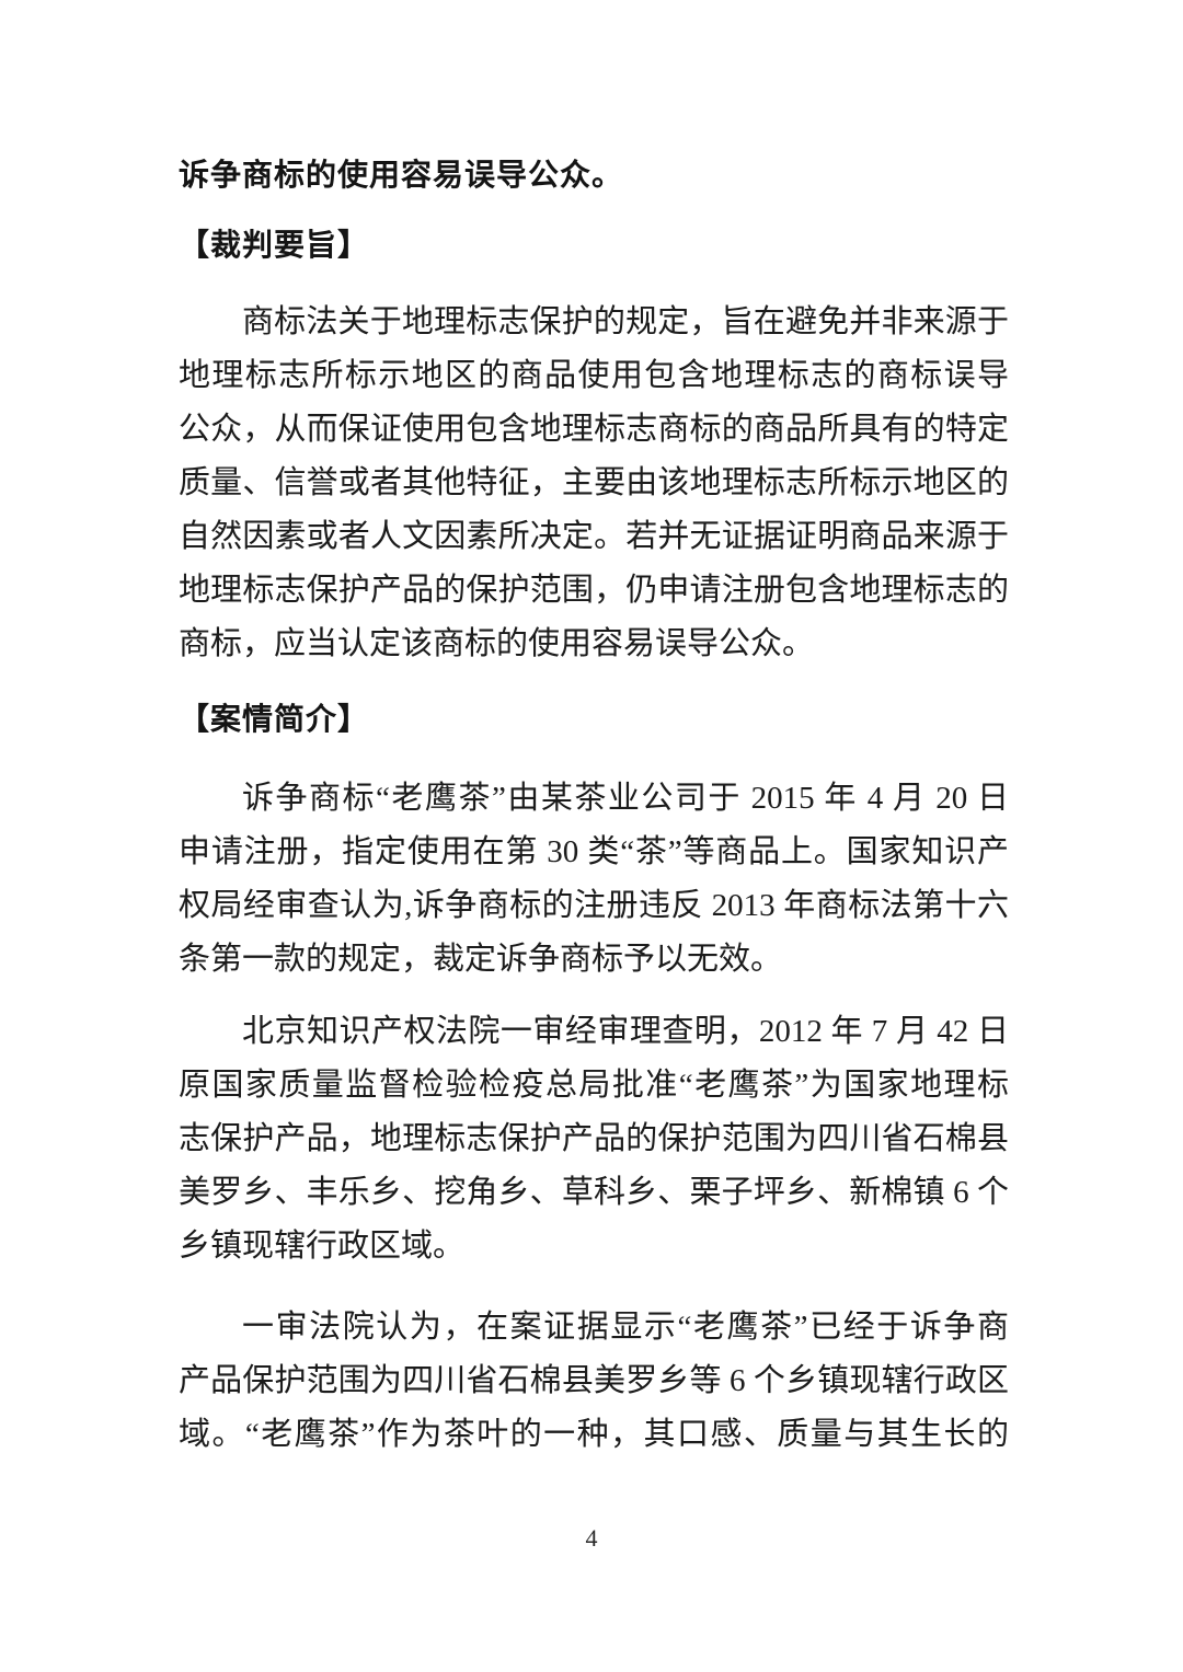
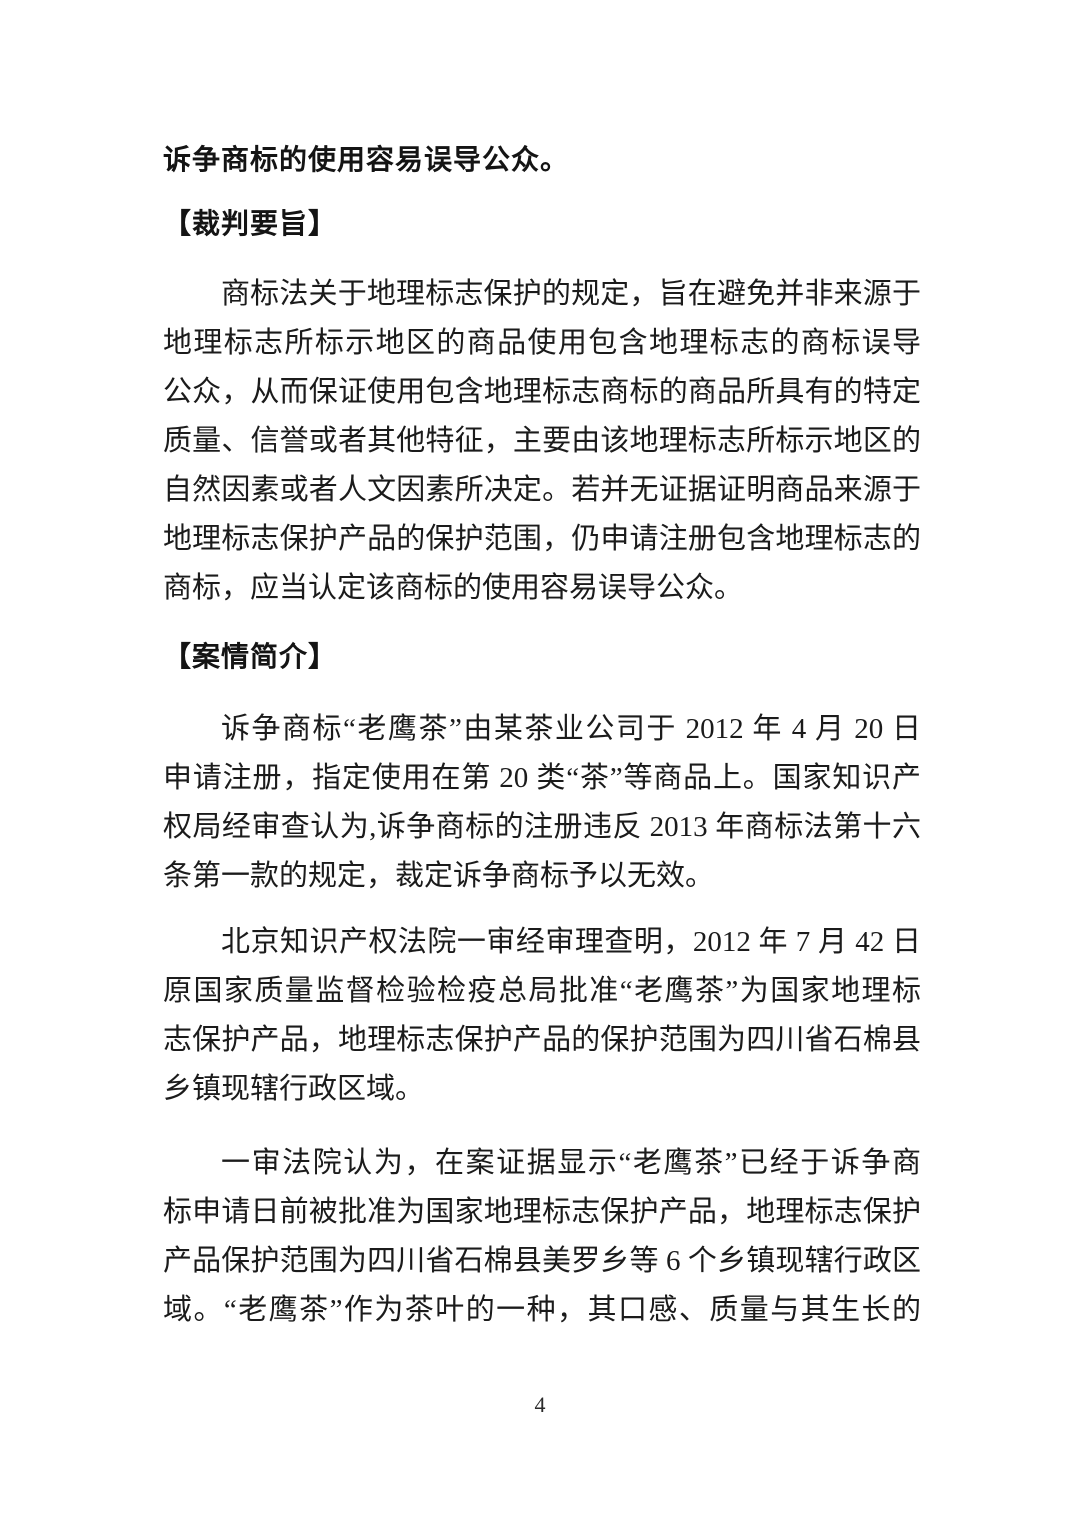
  诉争商标的使用容易误导公众。
  【裁判要旨】
  商标法关于地理标志保护的规定，旨在避免并非来源于
  地理标志所标示地区的商品使用包含地理标志的商标误导
  公众，从而保证使用包含地理标志商标的商品所具有的特定
  质量、信誉或者其他特征，主要由该地理标志所标示地区的
  自然因素或者人文因素所决定。若并无证据证明商品来源于
  地理标志保护产品的保护范围，仍申请注册包含地理标志的
  商标，应当认定该商标的使用容易误导公众。
  【案情简介】
- 诉争商标“老鹰茶”由某茶业公司于 2015 年 4 月 20 日
+ 诉争商标“老鹰茶”由某茶业公司于 2012 年 4 月 20 日
- 申请注册，指定使用在第 30 类“茶”等商品上。国家知识产
+ 申请注册，指定使用在第 20 类“茶”等商品上。国家知识产
  权局经审查认为,诉争商标的注册违反 2013 年商标法第十六
  条第一款的规定，裁定诉争商标予以无效。
  北京知识产权法院一审经审理查明，2012 年 7 月 42 日
  原国家质量监督检验检疫总局批准“老鹰茶”为国家地理标
  志保护产品，地理标志保护产品的保护范围为四川省石棉县
- 美罗乡、丰乐乡、挖角乡、草科乡、栗子坪乡、新棉镇 6 个
  乡镇现辖行政区域。
  一审法院认为，在案证据显示“老鹰茶”已经于诉争商
+ 标申请日前被批准为国家地理标志保护产品，地理标志保护
  产品保护范围为四川省石棉县美罗乡等 6 个乡镇现辖行政区
  域。“老鹰茶”作为茶叶的一种，其口感、质量与其生长的
  4
